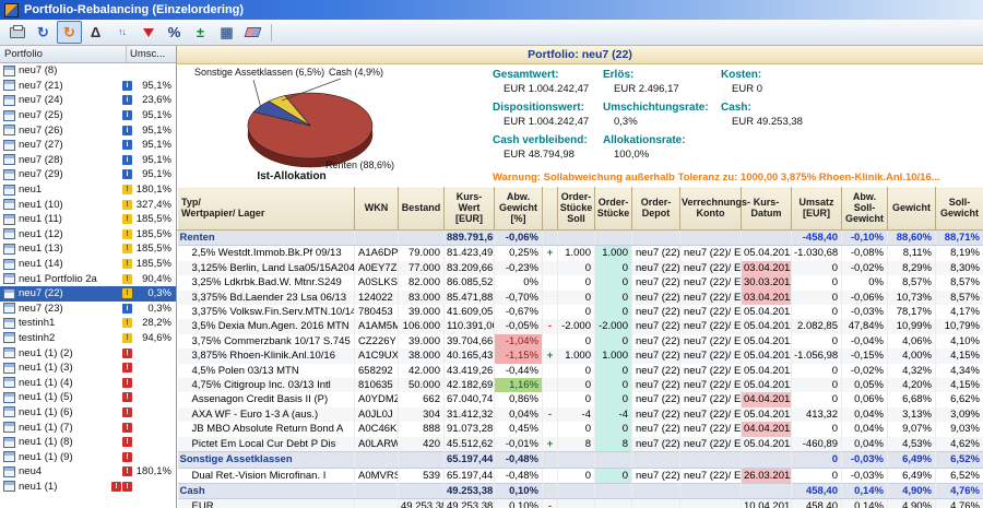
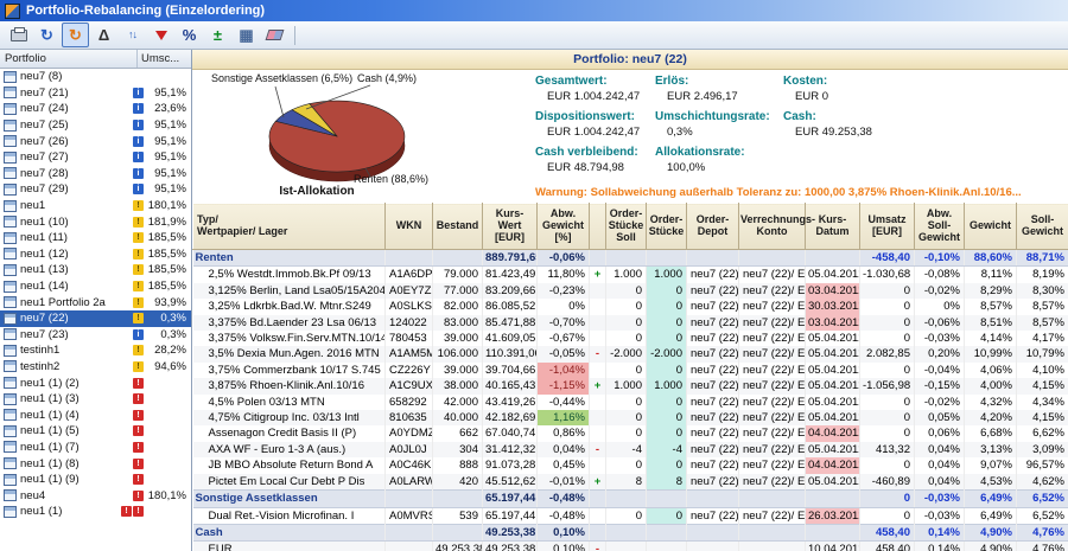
  Portfolio-Rebalancing (Einzelordering)
  ↻
  ↻
  Δ
  ↑↓
  %
  ±
  ▦
  Portfolio
  Umsc...
  neu7 (8)
  neu7 (21)
  95,1%
  neu7 (24)
  23,6%
  neu7 (25)
  95,1%
  neu7 (26)
  95,1%
  neu7 (27)
  95,1%
  neu7 (28)
  95,1%
  neu7 (29)
  95,1%
  neu1
  180,1%
  neu1 (10)
- 327,4%
+ 181,9%
  neu1 (11)
  185,5%
  neu1 (12)
  185,5%
  neu1 (13)
  185,5%
  neu1 (14)
  185,5%
  neu1 Portfolio 2a
- 90,4%
+ 93,9%
  neu7 (22)
  0,3%
  neu7 (23)
  0,3%
  testinh1
  28,2%
  testinh2
  94,6%
  neu1 (1) (2)
  neu1 (1) (3)
  neu1 (1) (4)
  neu1 (1) (5)
- neu1 (1) (6)
  neu1 (1) (7)
  neu1 (1) (8)
  neu1 (1) (9)
  neu4
  180,1%
  neu1 (1)
  Portfolio: neu7 (22)
  Sonstige Assetklassen (6,5%)
  Cash (4,9%)
  Renten (88,6%)
  Ist-Allokation
  Gesamtwert:
  EUR 1.004.242,47
  Erlös:
  EUR 2.496,17
  Kosten:
  EUR 0
  Dispositionswert:
  EUR 1.004.242,47
  Umschichtungsrate:
  0,3%
  Cash:
  EUR 49.253,38
  Cash verbleibend:
  EUR 48.794,98
  Allokationsrate:
  100,0%
  Warnung: Sollabweichung außerhalb Toleranz zu: 1000,00 3,875% Rhoen-Klinik.Anl.10/16...
  Typ/ Wertpapier/ Lager	WKN	Bestand	Kurs- Wert [EUR]	Abw. Gewicht [%]		Order- Stücke Soll	Order- Stücke	Order- Depot	Verrechnungs- Konto	Kurs- Datum	Umsatz [EUR]	Abw. Soll- Gewicht	Gewicht	Soll- Gewicht
  Renten			889.791,6	-0,06%							-458,40	-0,10%	88,60%	88,71%
- 2,5% Westdt.Immob.Bk.Pf 09/13	A1A6DP	79.000	81.423,49	0,25%	+	1.000	1.000	neu7 (22)	neu7 (22)/ E	05.04.201	-1.030,68	-0,08%	8,11%	8,19%
+ 2,5% Westdt.Immob.Bk.Pf 09/13	A1A6DP	79.000	81.423,49	11,80%	+	1.000	1.000	neu7 (22)	neu7 (22)/ E	05.04.201	-1.030,68	-0,08%	8,11%	8,19%
  3,125% Berlin, Land Lsa05/15A204	A0EY7Z	77.000	83.209,66	-0,23%		0	0	neu7 (22)	neu7 (22)/ E	03.04.201	0	-0,02%	8,29%	8,30%
  3,25% Ldkrbk.Bad.W. Mtnr.S249	A0SLKS	82.000	86.085,52	0%		0	0	neu7 (22)	neu7 (22)/ E	30.03.201	0	0%	8,57%	8,57%
- 3,375% Bd.Laender 23 Lsa 06/13	124022	83.000	85.471,88	-0,70%		0	0	neu7 (22)	neu7 (22)/ E	03.04.201	0	-0,06%	10,73%	8,57%
+ 3,375% Bd.Laender 23 Lsa 06/13	124022	83.000	85.471,88	-0,70%		0	0	neu7 (22)	neu7 (22)/ E	03.04.201	0	-0,06%	8,51%	8,57%
- 3,375% Volksw.Fin.Serv.MTN.10/14	780453	39.000	41.609,05	-0,67%		0	0	neu7 (22)	neu7 (22)/ E	05.04.201	0	-0,03%	78,17%	4,17%
+ 3,375% Volksw.Fin.Serv.MTN.10/14	780453	39.000	41.609,05	-0,67%		0	0	neu7 (22)	neu7 (22)/ E	05.04.201	0	-0,03%	4,14%	4,17%
- 3,5% Dexia Mun.Agen. 2016 MTN	A1AM5M	106.000	110.391,0	-0,05%	-	-2.000	-2.000	neu7 (22)	neu7 (22)/ E	05.04.201	2.082,85	47,84%	10,99%	10,79%
+ 3,5% Dexia Mun.Agen. 2016 MTN	A1AM5M	106.000	110.391,0	-0,05%	-	-2.000	-2.000	neu7 (22)	neu7 (22)/ E	05.04.201	2.082,85	0,20%	10,99%	10,79%
  3,75% Commerzbank 10/17 S.745	CZ226Y	39.000	39.704,66	-1,04%		0	0	neu7 (22)	neu7 (22)/ E	05.04.201	0	-0,04%	4,06%	4,10%
  3,875% Rhoen-Klinik.Anl.10/16	A1C9UX	38.000	40.165,43	-1,15%	+	1.000	1.000	neu7 (22)	neu7 (22)/ E	05.04.201	-1.056,98	-0,15%	4,00%	4,15%
  4,5% Polen 03/13 MTN	658292	42.000	43.419,26	-0,44%		0	0	neu7 (22)	neu7 (22)/ E	05.04.201	0	-0,02%	4,32%	4,34%
- 4,75% Citigroup Inc. 03/13 Intl	810635	50.000	42.182,69	1,16%		0	0	neu7 (22)	neu7 (22)/ E	05.04.201	0	0,05%	4,20%	4,15%
+ 4,75% Citigroup Inc. 03/13 Intl	810635	40.000	42.182,69	1,16%		0	0	neu7 (22)	neu7 (22)/ E	05.04.201	0	0,05%	4,20%	4,15%
  Assenagon Credit Basis II (P)	A0YDMZ	662	67.040,74	0,86%		0	0	neu7 (22)	neu7 (22)/ E	04.04.201	0	0,06%	6,68%	6,62%
  AXA WF - Euro 1-3 A (aus.)	A0JL0J	304	31.412,32	0,04%	-	-4	-4	neu7 (22)	neu7 (22)/ E	05.04.201	413,32	0,04%	3,13%	3,09%
- JB MBO Absolute Return Bond A	A0C46K	888	91.073,28	0,45%		0	0	neu7 (22)	neu7 (22)/ E	04.04.201	0	0,04%	9,07%	9,03%
+ JB MBO Absolute Return Bond A	A0C46K	888	91.073,28	0,45%		0	0	neu7 (22)	neu7 (22)/ E	04.04.201	0	0,04%	9,07%	96,57%
  Pictet Em Local Cur Debt P Dis	A0LARW	420	45.512,62	-0,01%	+	8	8	neu7 (22)	neu7 (22)/ E	05.04.201	-460,89	0,04%	4,53%	4,62%
  Sonstige Assetklassen			65.197,44	-0,48%							0	-0,03%	6,49%	6,52%
  Dual Ret.-Vision Microfinan. I	A0MVRS	539	65.197,44	-0,48%		0	0	neu7 (22)	neu7 (22)/ E	26.03.201	0	-0,03%	6,49%	6,52%
  Cash			49.253,38	0,10%							458,40	0,14%	4,90%	4,76%
  EUR		49.253,3	49.253,38	0,10%	-					10.04.201	458,40	0,14%	4,90%	4,76%
